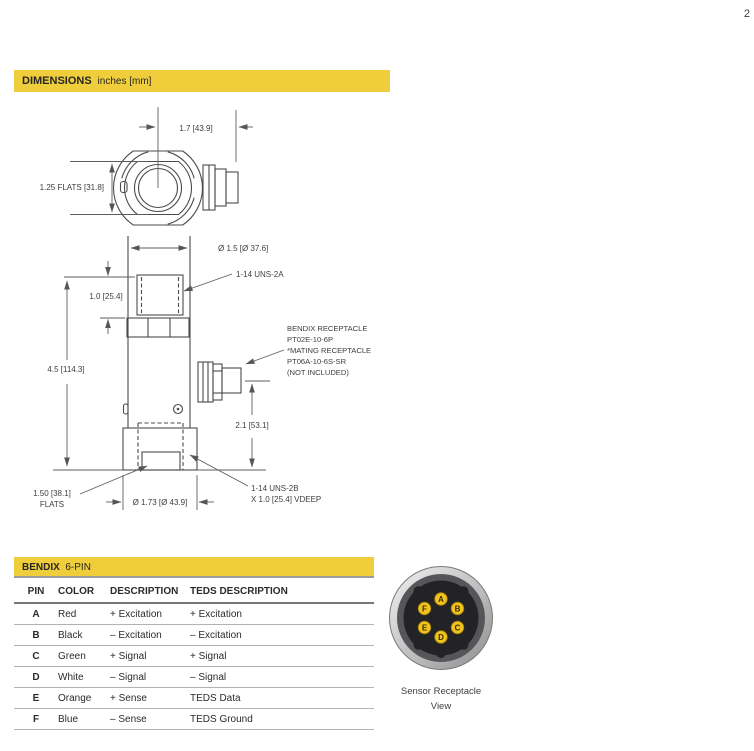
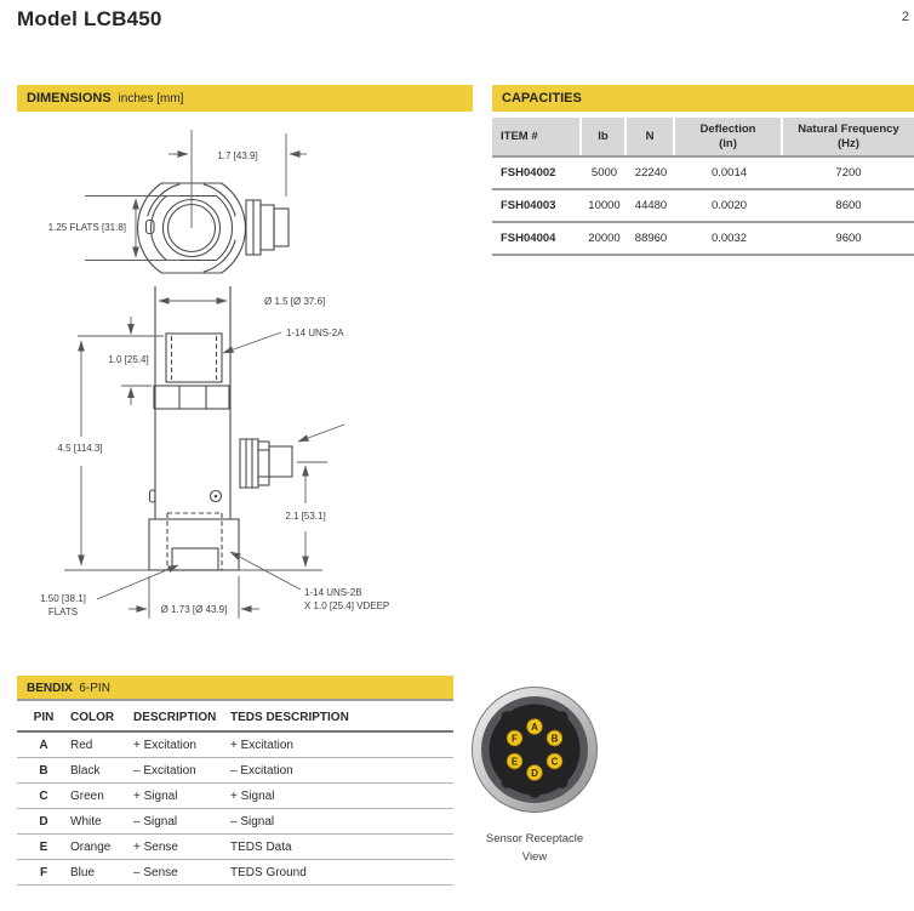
+ Model LCB450
  2
  DIMENSIONS inches [mm]
  1.7 [43.9]
  1.25 FLATS [31.8]
  Ø 1.5 [Ø 37.6]
  1-14 UNS-2A
  1.0 [25.4]
  4.5 [114.3]
  2.1 [53.1]
- BENDIX RECEPTACLE
- PT02E-10-6P
- *MATING RECEPTACLE
- PT06A-10-6S-SR
- (NOT INCLUDED)
  1.50 [38.1]
  FLATS
  Ø 1.73 [Ø 43.9]
  1-14 UNS-2B
  X 1.0 [25.4] VDEEP
+ CAPACITIES
+ ITEM #
+ lb
+ N
+ Deflection
+ (in)
+ Natural Frequency
+ (Hz)
+ FSH04002
+ 5000
+ 22240
+ 0.0014
+ 7200
+ FSH04003
+ 10000
+ 44480
+ 0.0020
+ 8600
+ FSH04004
+ 20000
+ 88960
+ 0.0032
+ 9600
  BENDIX 6-PIN
  PIN
  COLOR
  DESCRIPTION
  TEDS DESCRIPTION
  A
  Red
  + Excitation
  + Excitation
  B
  Black
  – Excitation
  – Excitation
  C
  Green
  + Signal
  + Signal
  D
  White
  – Signal
  – Signal
  E
  Orange
  + Sense
  TEDS Data
  F
  Blue
  – Sense
  TEDS Ground
  A
  B
  C
  D
  E
  F
  Sensor Receptacle
  View
